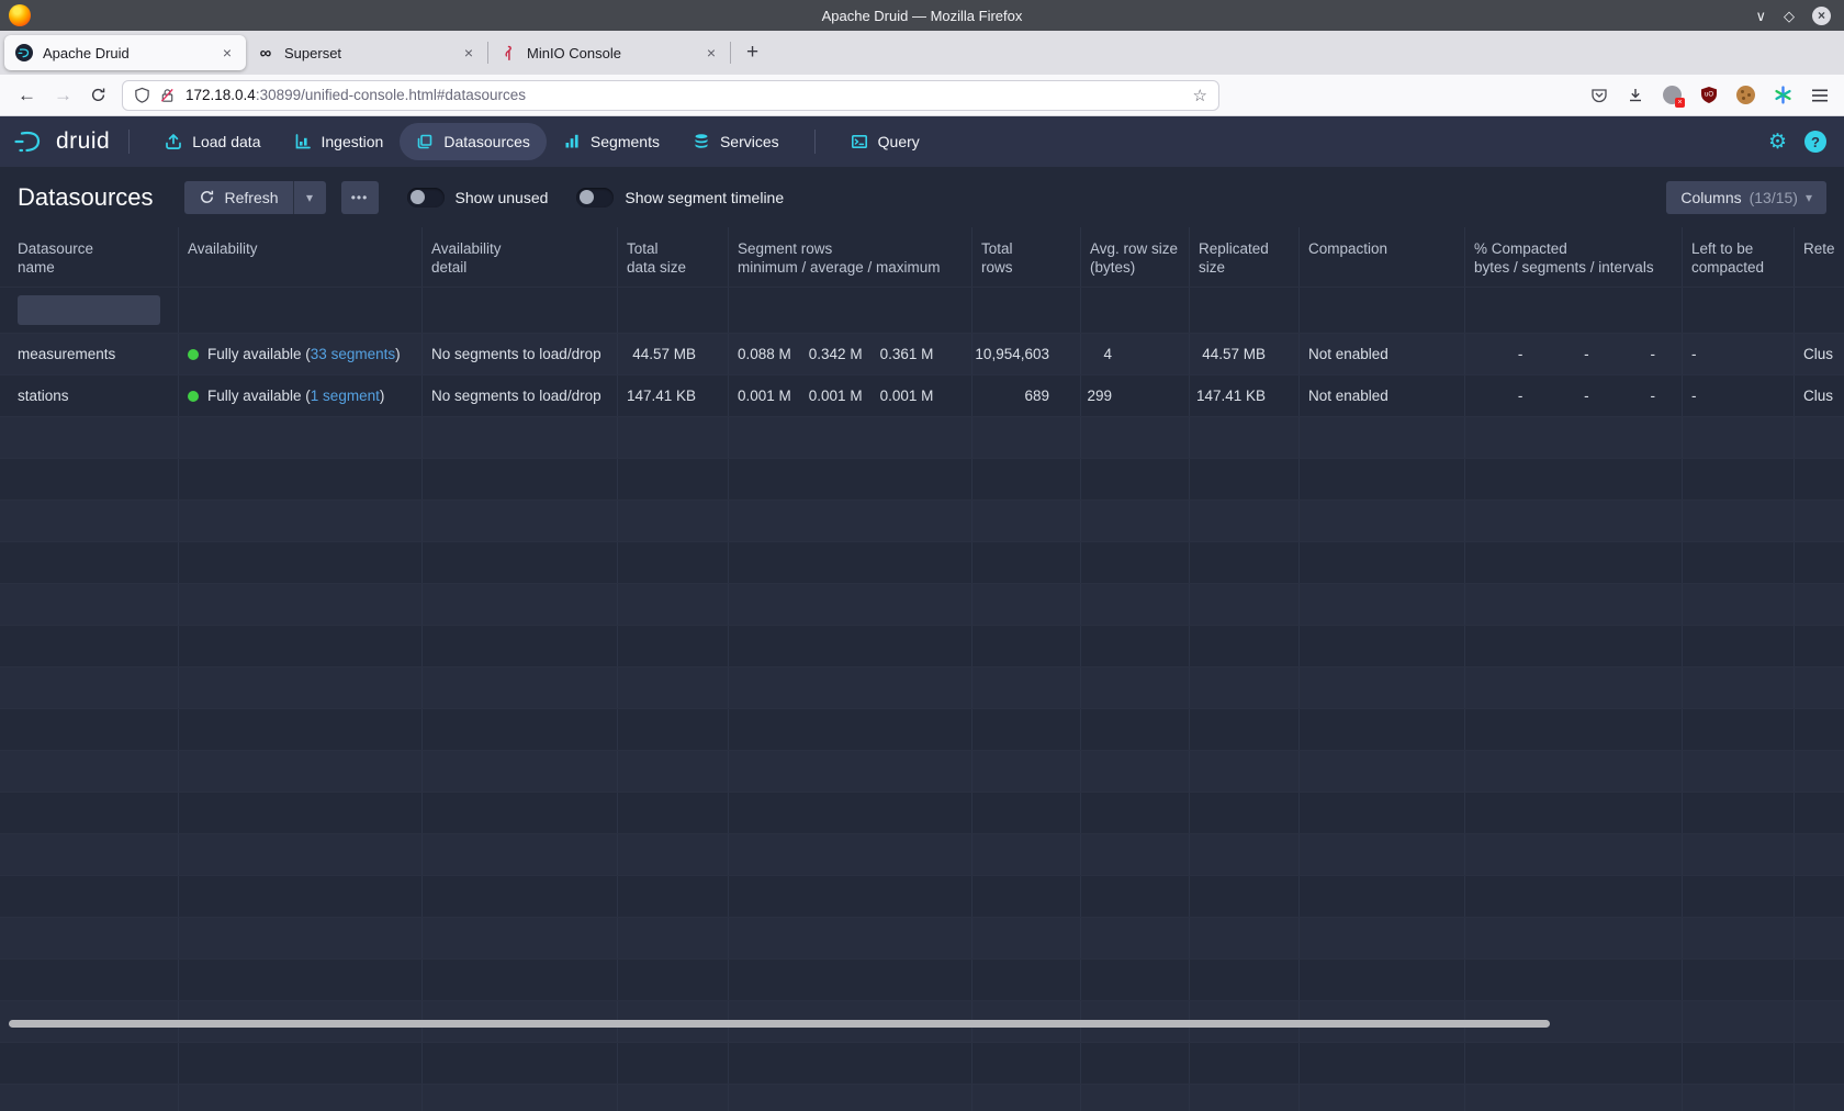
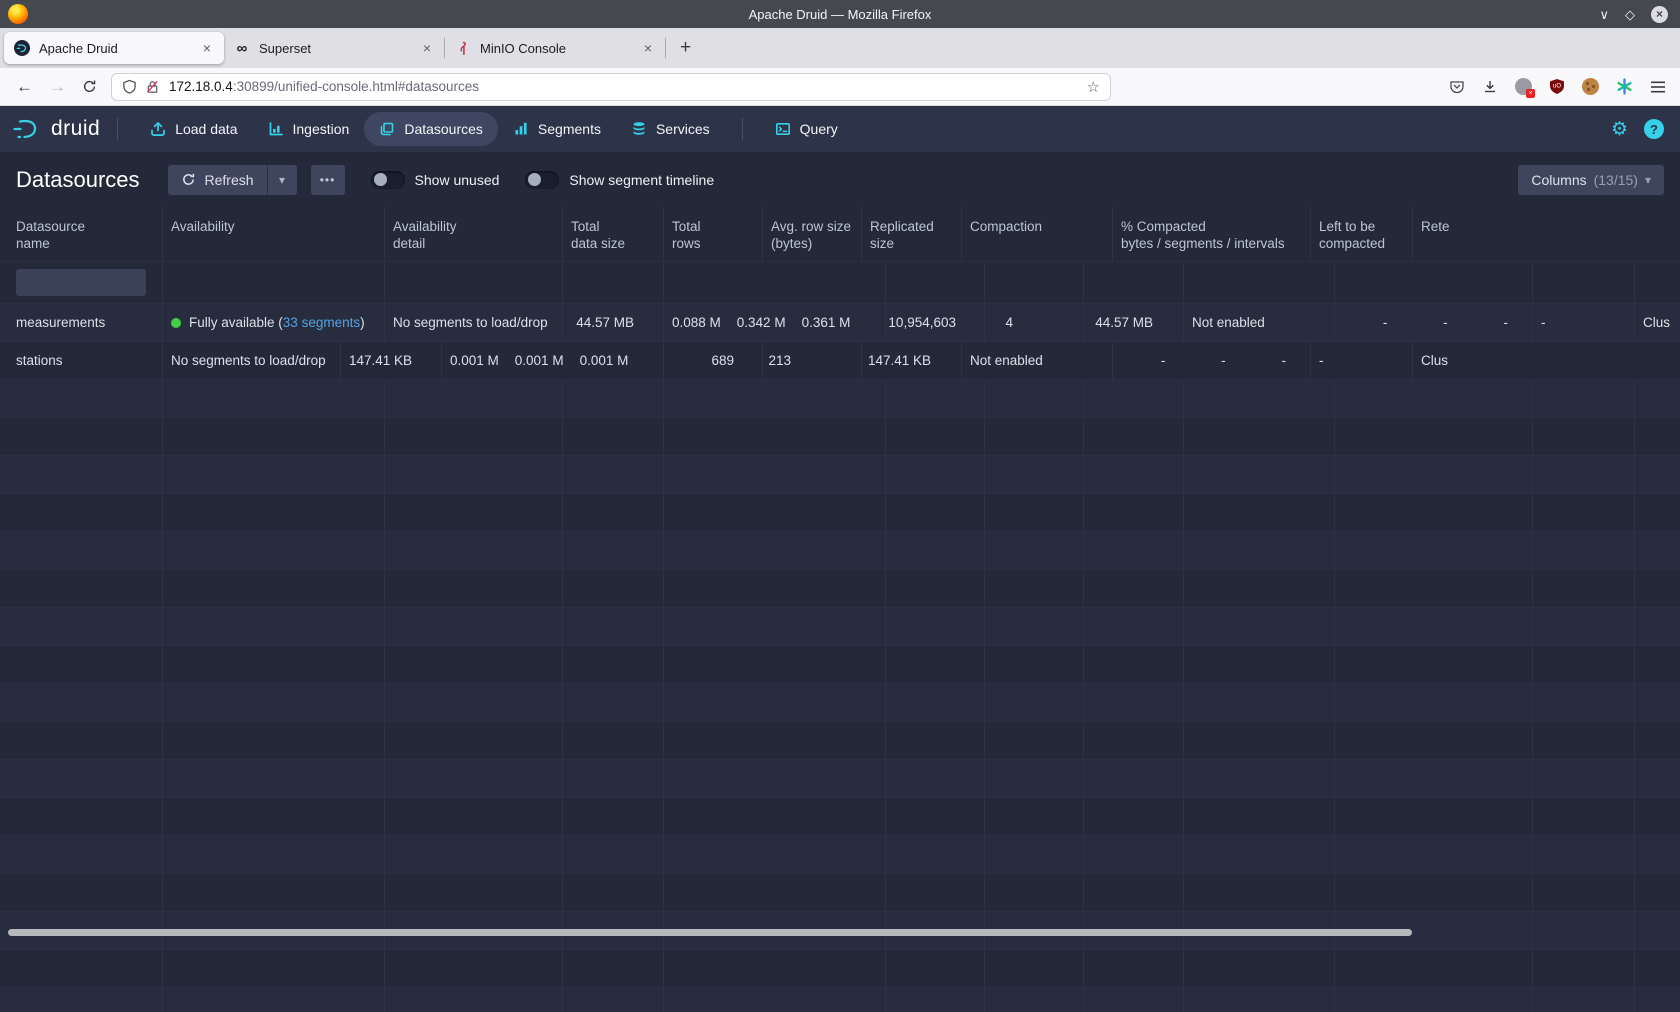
  Apache Druid — Mozilla Firefox
  ∨
  ◇
  ×
  Apache Druid
  ×
  ∞
  Superset
  ×
  MinIO Console
  ×
  +
  ←
  →
  172.18.0.4:30899/unified-console.html#datasources
  ☆
  druid
  Load data
  Ingestion
  Datasources
  Segments
  Services
  Query
  ⚙
  ?
  Datasources
  Refresh
  ▾
  •••
  Show unused
  Show segment timeline
  Columns
  (13/15)
  ▾
  Datasource
  name
  Availability
  Availability
  detail
  Total
  data size
- Segment rows
- minimum / average / maximum
  Total
  rows
  Avg. row size
  (bytes)
  Replicated
  size
  Compaction
  % Compacted
  bytes / segments / intervals
  Left to be
  compacted
  Rete
  measurements
  Fully available (33 segments)
  No segments to load/drop
  44.57 MB
  0.088 M
  0.342 M
  0.361 M
  10,954,603
  4
  44.57 MB
  Not enabled
  -
  -
  -
  -
  Clus
  stations
- Fully available (1 segment)
  No segments to load/drop
  147.41 KB
  0.001 M
  0.001 M
  0.001 M
  689
- 299
+ 213
  147.41 KB
  Not enabled
  -
  -
  -
  -
  Clus
